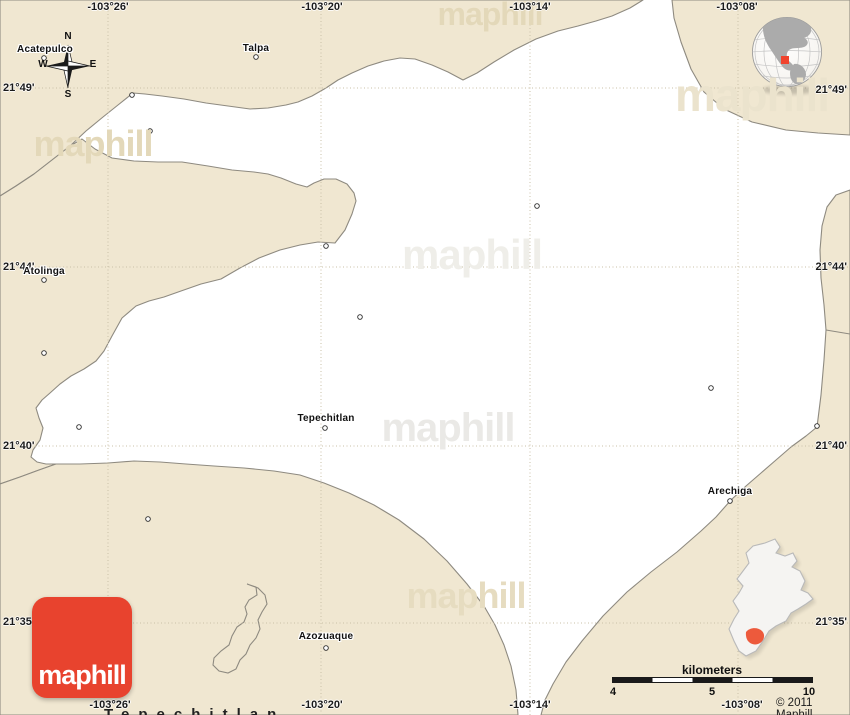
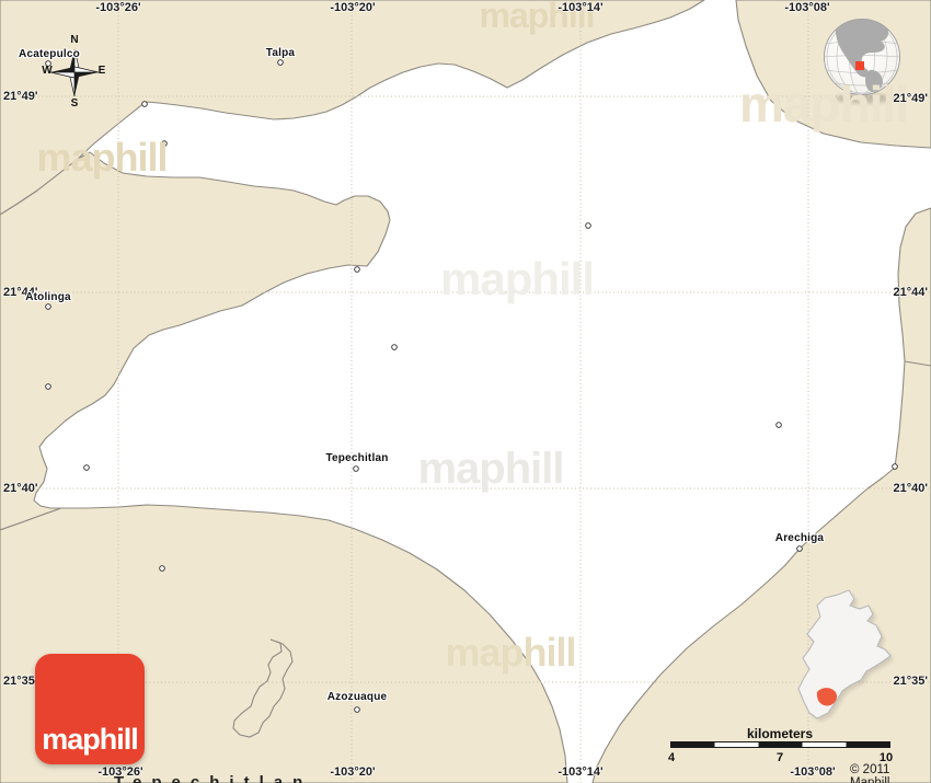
  maphill
  maphill
  maphill
  maphill
  maphill
  maphill
  -103°26'
  -103°20'
  -103°14'
  -103°08'
  -103°26'
  -103°20'
  -103°14'
  -103°08'
  21°49'
  21°44'
  21°40'
  21°35
  21°49'
  21°44'
  21°40'
  21°35'
  Acatepulco
  Talpa
  Atolinga
  Tepechitlan
  Arechiga
  Azozuaque
  N
  S
  W
  E
  kilometers
  4
- 5
+ 7
  10
  maphill
